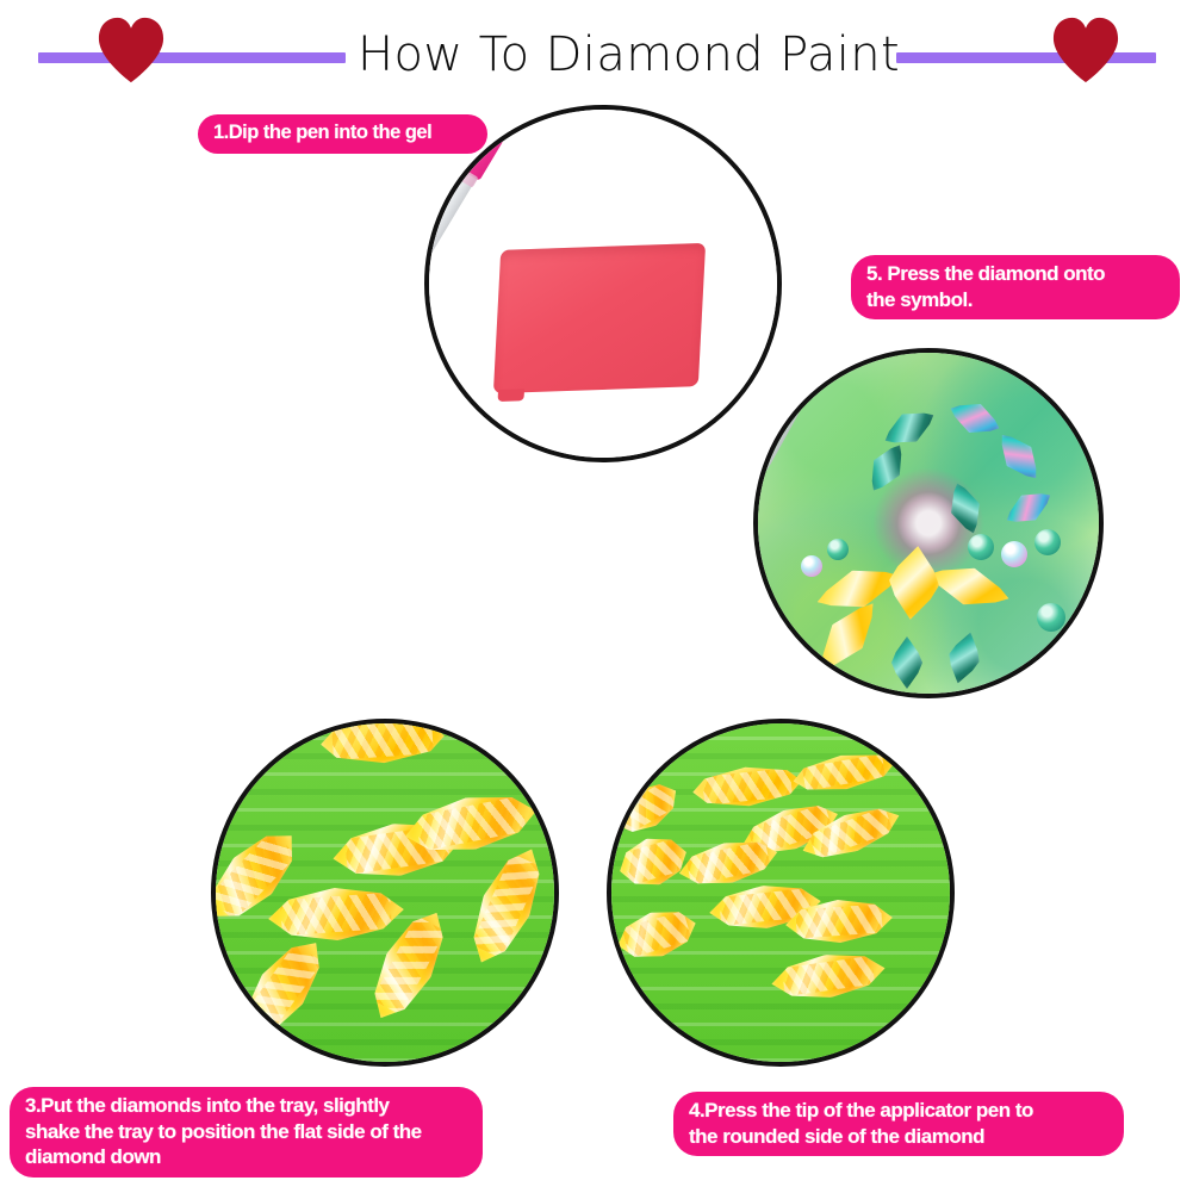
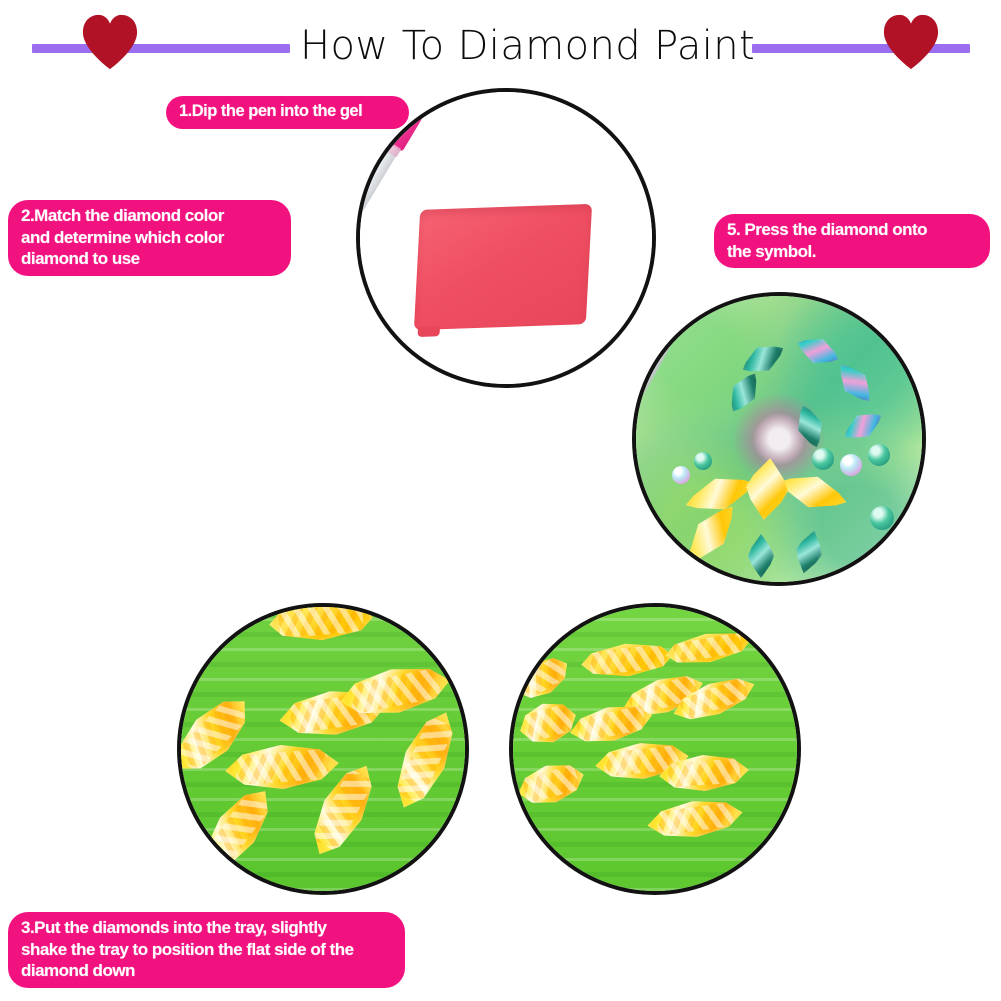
  How To Diamond Paint
  1.Dip the pen into the ge
+ 2.Match the diamond color
+ and determine which color
+ diamond to use
  5. Press the diamond onto
  the symbol.
  3.Put the diamonds into the tray, slightly
  shake the tray to position the flat side of the
  diamond down
- 4.Press the tip of the applicator pen to
- the rounded side of the diamond
